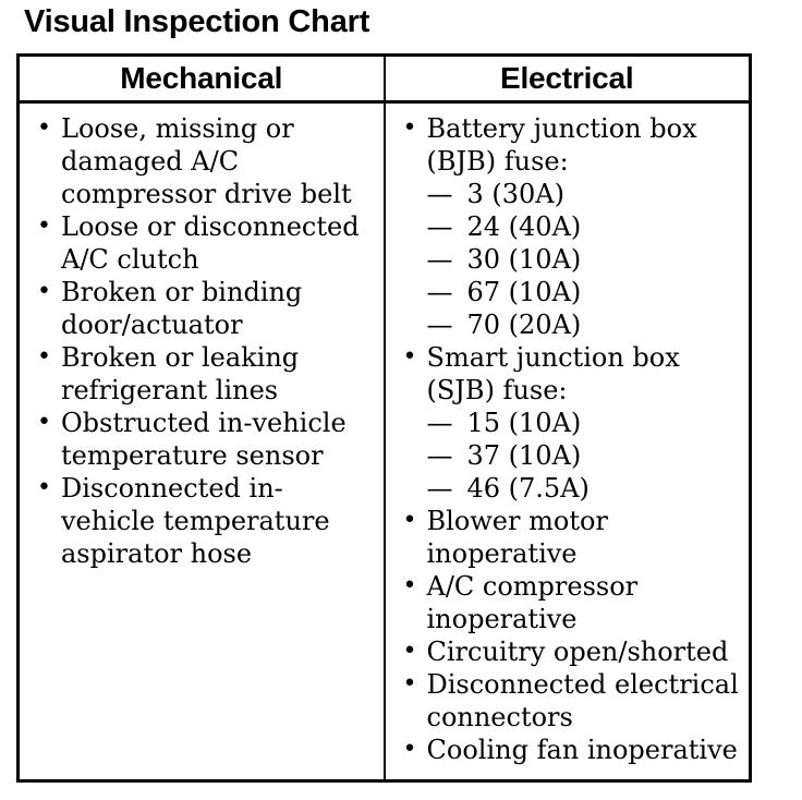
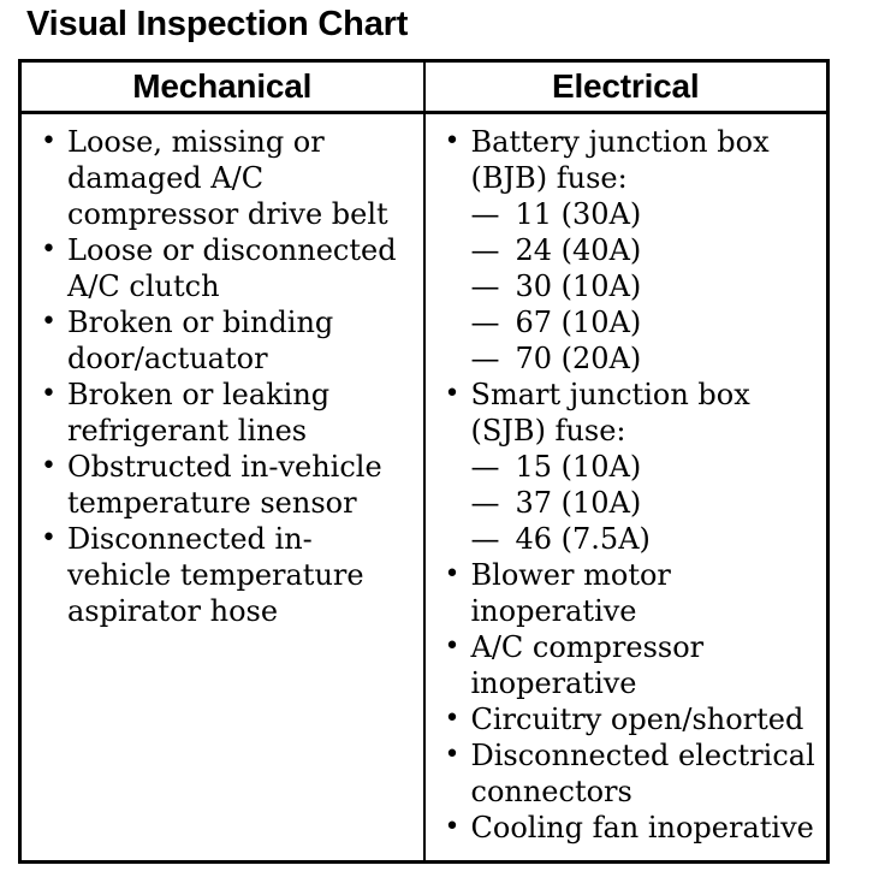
  Visual Inspection Chart
  Mechanical
  Electrical
  •
  Loose, missing or damaged A/C compressor drive belt
  •
  Loose or disconnected A/C clutch
  •
  Broken or binding door/actuator
  •
  Broken or leaking refrigerant lines
  •
  Obstructed in-vehicle temperature sensor
  •
  Disconnected in-vehicle temperature aspirator hose
  •
  Battery junction box (BJB) fuse:
  —
- 3 (30A)
+ 11 (30A)
  —
  24 (40A)
  —
  30 (10A)
  —
  67 (10A)
  —
  70 (20A)
  •
  Smart junction box (SJB) fuse:
  —
  15 (10A)
  —
  37 (10A)
  —
  46 (7.5A)
  •
  Blower motor inoperative
  •
  A/C compressor inoperative
  •
  Circuitry open/shorted
  •
  Disconnected electrical connectors
  •
  Cooling fan inoperative
